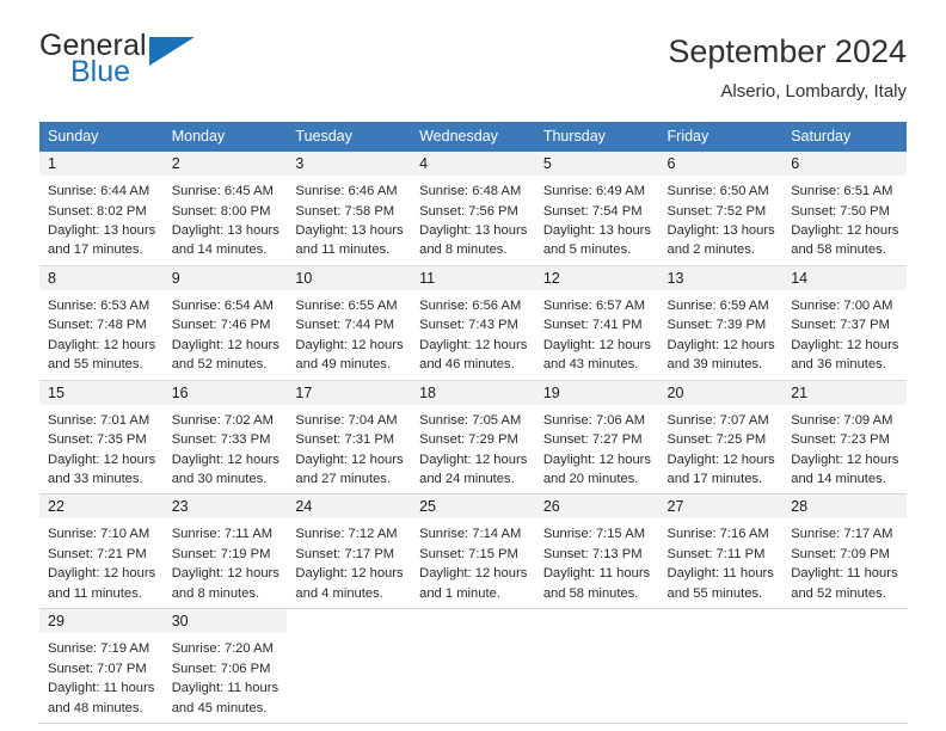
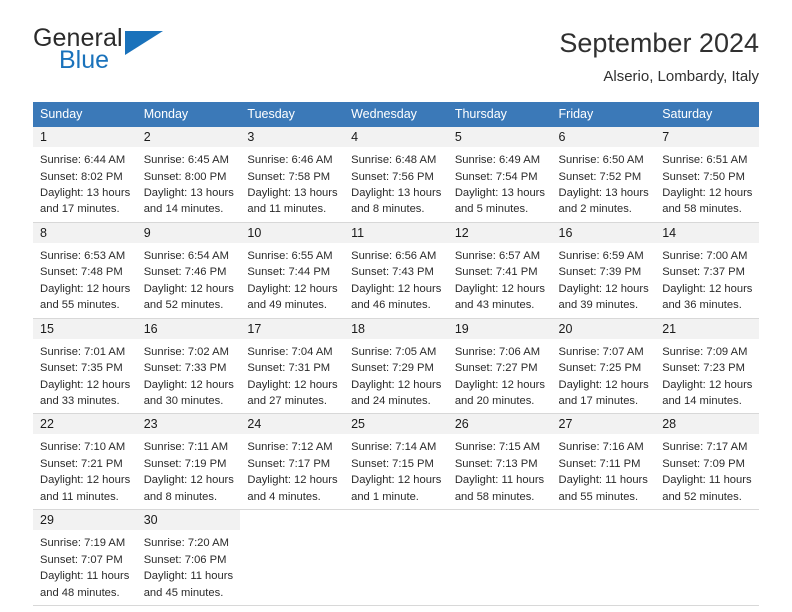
  General
  Blue
  September 2024
  Alserio, Lombardy, Italy
  Sunday	Monday	Tuesday	Wednesday	Thursday	Friday	Saturday
- 1Sunrise: 6:44 AMSunset: 8:02 PMDaylight: 13 hours and 17 minutes.	2Sunrise: 6:45 AMSunset: 8:00 PMDaylight: 13 hours and 14 minutes.	3Sunrise: 6:46 AMSunset: 7:58 PMDaylight: 13 hours and 11 minutes.	4Sunrise: 6:48 AMSunset: 7:56 PMDaylight: 13 hours and 8 minutes.	5Sunrise: 6:49 AMSunset: 7:54 PMDaylight: 13 hours and 5 minutes.	6Sunrise: 6:50 AMSunset: 7:52 PMDaylight: 13 hours and 2 minutes.	6Sunrise: 6:51 AMSunset: 7:50 PMDaylight: 12 hours and 58 minutes.
+ 1Sunrise: 6:44 AMSunset: 8:02 PMDaylight: 13 hours and 17 minutes.	2Sunrise: 6:45 AMSunset: 8:00 PMDaylight: 13 hours and 14 minutes.	3Sunrise: 6:46 AMSunset: 7:58 PMDaylight: 13 hours and 11 minutes.	4Sunrise: 6:48 AMSunset: 7:56 PMDaylight: 13 hours and 8 minutes.	5Sunrise: 6:49 AMSunset: 7:54 PMDaylight: 13 hours and 5 minutes.	6Sunrise: 6:50 AMSunset: 7:52 PMDaylight: 13 hours and 2 minutes.	7Sunrise: 6:51 AMSunset: 7:50 PMDaylight: 12 hours and 58 minutes.
- 8Sunrise: 6:53 AMSunset: 7:48 PMDaylight: 12 hours and 55 minutes.	9Sunrise: 6:54 AMSunset: 7:46 PMDaylight: 12 hours and 52 minutes.	10Sunrise: 6:55 AMSunset: 7:44 PMDaylight: 12 hours and 49 minutes.	11Sunrise: 6:56 AMSunset: 7:43 PMDaylight: 12 hours and 46 minutes.	12Sunrise: 6:57 AMSunset: 7:41 PMDaylight: 12 hours and 43 minutes.	13Sunrise: 6:59 AMSunset: 7:39 PMDaylight: 12 hours and 39 minutes.	14Sunrise: 7:00 AMSunset: 7:37 PMDaylight: 12 hours and 36 minutes.
+ 8Sunrise: 6:53 AMSunset: 7:48 PMDaylight: 12 hours and 55 minutes.	9Sunrise: 6:54 AMSunset: 7:46 PMDaylight: 12 hours and 52 minutes.	10Sunrise: 6:55 AMSunset: 7:44 PMDaylight: 12 hours and 49 minutes.	11Sunrise: 6:56 AMSunset: 7:43 PMDaylight: 12 hours and 46 minutes.	12Sunrise: 6:57 AMSunset: 7:41 PMDaylight: 12 hours and 43 minutes.	16Sunrise: 6:59 AMSunset: 7:39 PMDaylight: 12 hours and 39 minutes.	14Sunrise: 7:00 AMSunset: 7:37 PMDaylight: 12 hours and 36 minutes.
  15Sunrise: 7:01 AMSunset: 7:35 PMDaylight: 12 hours and 33 minutes.	16Sunrise: 7:02 AMSunset: 7:33 PMDaylight: 12 hours and 30 minutes.	17Sunrise: 7:04 AMSunset: 7:31 PMDaylight: 12 hours and 27 minutes.	18Sunrise: 7:05 AMSunset: 7:29 PMDaylight: 12 hours and 24 minutes.	19Sunrise: 7:06 AMSunset: 7:27 PMDaylight: 12 hours and 20 minutes.	20Sunrise: 7:07 AMSunset: 7:25 PMDaylight: 12 hours and 17 minutes.	21Sunrise: 7:09 AMSunset: 7:23 PMDaylight: 12 hours and 14 minutes.
  22Sunrise: 7:10 AMSunset: 7:21 PMDaylight: 12 hours and 11 minutes.	23Sunrise: 7:11 AMSunset: 7:19 PMDaylight: 12 hours and 8 minutes.	24Sunrise: 7:12 AMSunset: 7:17 PMDaylight: 12 hours and 4 minutes.	25Sunrise: 7:14 AMSunset: 7:15 PMDaylight: 12 hours and 1 minute.	26Sunrise: 7:15 AMSunset: 7:13 PMDaylight: 11 hours and 58 minutes.	27Sunrise: 7:16 AMSunset: 7:11 PMDaylight: 11 hours and 55 minutes.	28Sunrise: 7:17 AMSunset: 7:09 PMDaylight: 11 hours and 52 minutes.
  29Sunrise: 7:19 AMSunset: 7:07 PMDaylight: 11 hours and 48 minutes.	30Sunrise: 7:20 AMSunset: 7:06 PMDaylight: 11 hours and 45 minutes.
